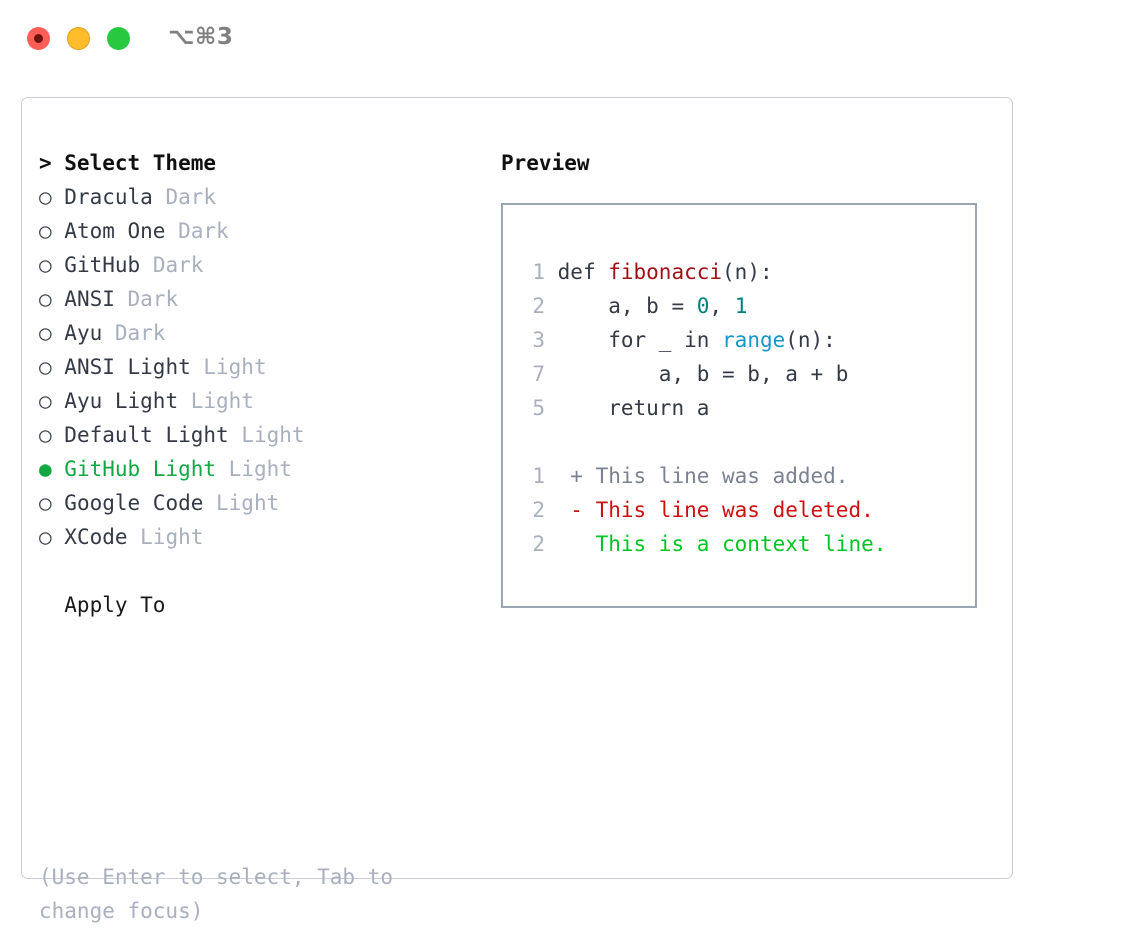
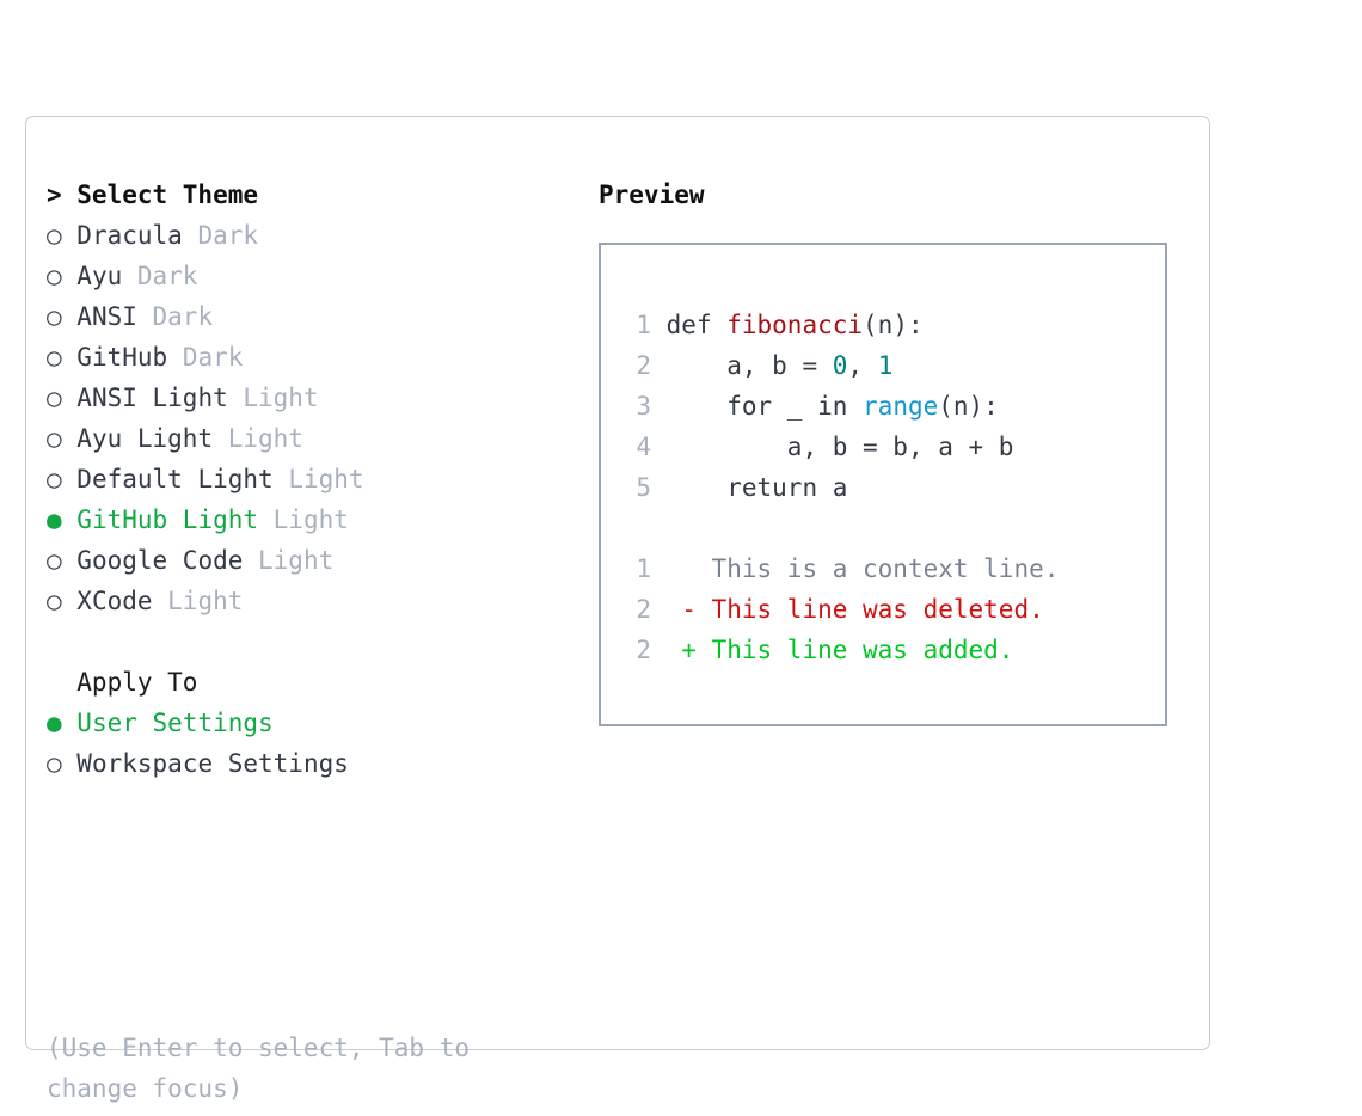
- ⌥⌘3
  > Select Theme
  ○ Dracula Dark
- ○ Atom One Dark
- ○ GitHub Dark
+ ○ Ayu Dark
  ○ ANSI Dark
- ○ Ayu Dark
+ ○ GitHub Dark
  ○ ANSI Light Light
  ○ Ayu Light Light
  ○ Default Light Light
  ● GitHub Light Light
  ○ Google Code Light
  ○ XCode Light
  Apply To
+ ● User Settings
+ ○ Workspace Settings
  (Use Enter to select, Tab to
  change focus)
  Preview
  1 def fibonacci(n):
  2 a, b = 0, 1
  3 for _ in range(n):
- 7 a, b = b, a + b
+ 4 a, b = b, a + b
  5 return a
- 1 + This line was added.
+ 1 This is a context line.
  2 - This line was deleted.
- 2 This is a context line.
+ 2 + This line was added.
